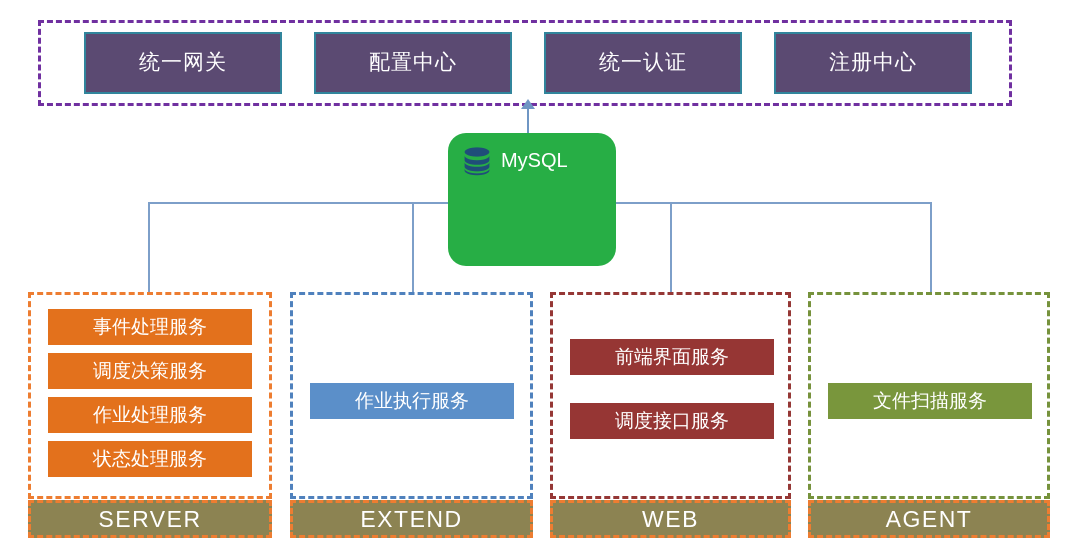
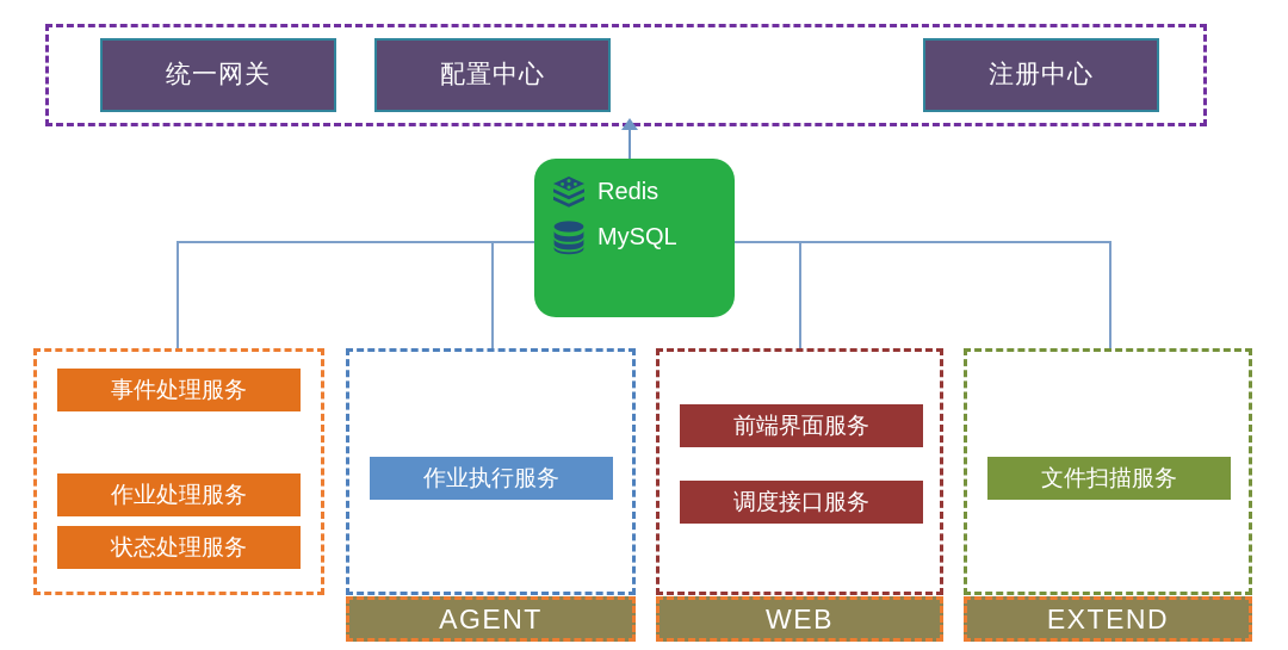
  统一网关
  配置中心
- 统一认证
  注册中心
+ Redis
  MySQL
  事件处理服务
- 调度决策服务
  作业处理服务
  状态处理服务
- SERVER
  作业执行服务
- EXTEND
+ AGENT
  前端界面服务
  调度接口服务
  WEB
  文件扫描服务
- AGENT
+ EXTEND
